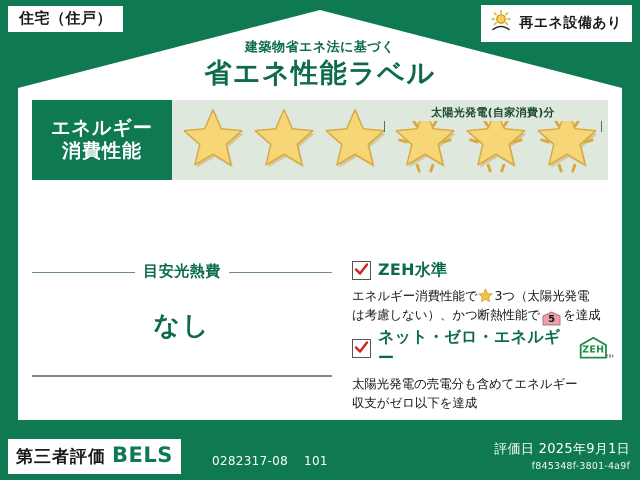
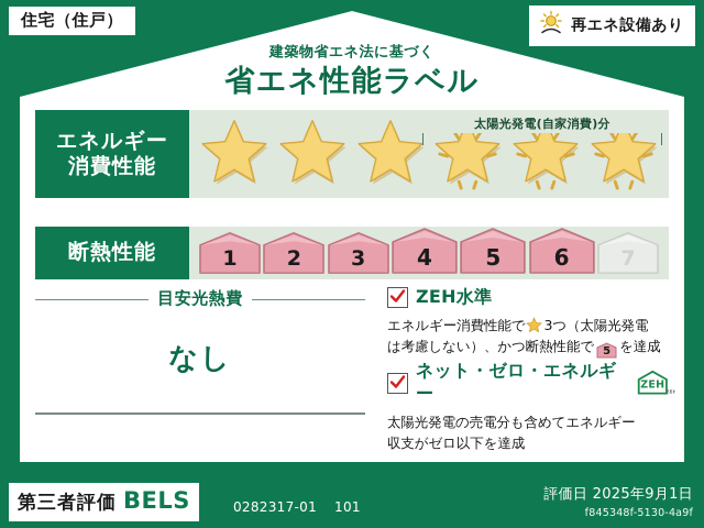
  住宅（住戸）
  再エネ設備あり
  建築物省エネ法に基づく
  省エネ性能ラベル
  エネルギー
  消費性能
  太陽光発電(自家消費)分
+ 断熱性能
+ 1
+ 2
+ 3
+ 4
+ 5
+ 6
+ 7
  目安光熱費
  なし
  ZEH水準
  エネルギー消費性能で 3つ（太陽光発電
  は考慮しない）、かつ断熱性能で 5 を達成
  ネット・ゼロ・エネルギー
  ZEH
  太陽光発電の売電分も含めてエネルギー
  収支がゼロ以下を達成
  第三者評価
  BELS
- 0282317-08
+ 0282317-01
  101
  評価日 2025年9月1日
- f845348f-3801-4a9f
+ f845348f-5130-4a9f
